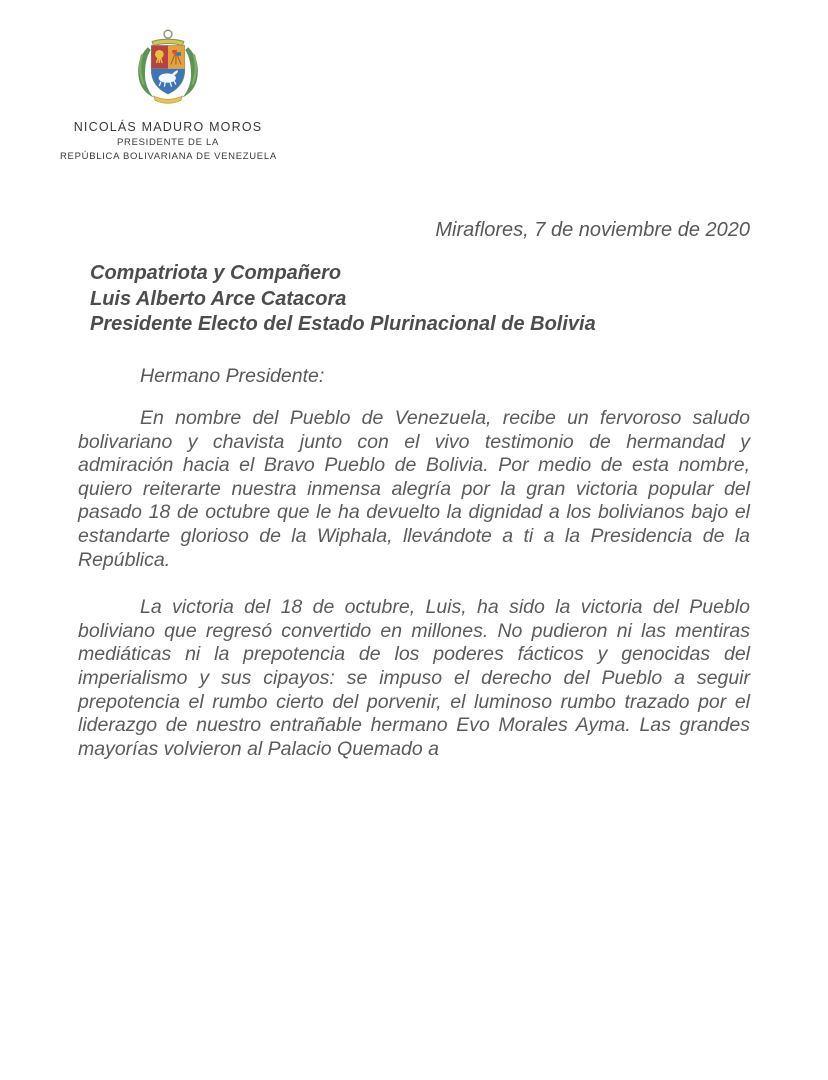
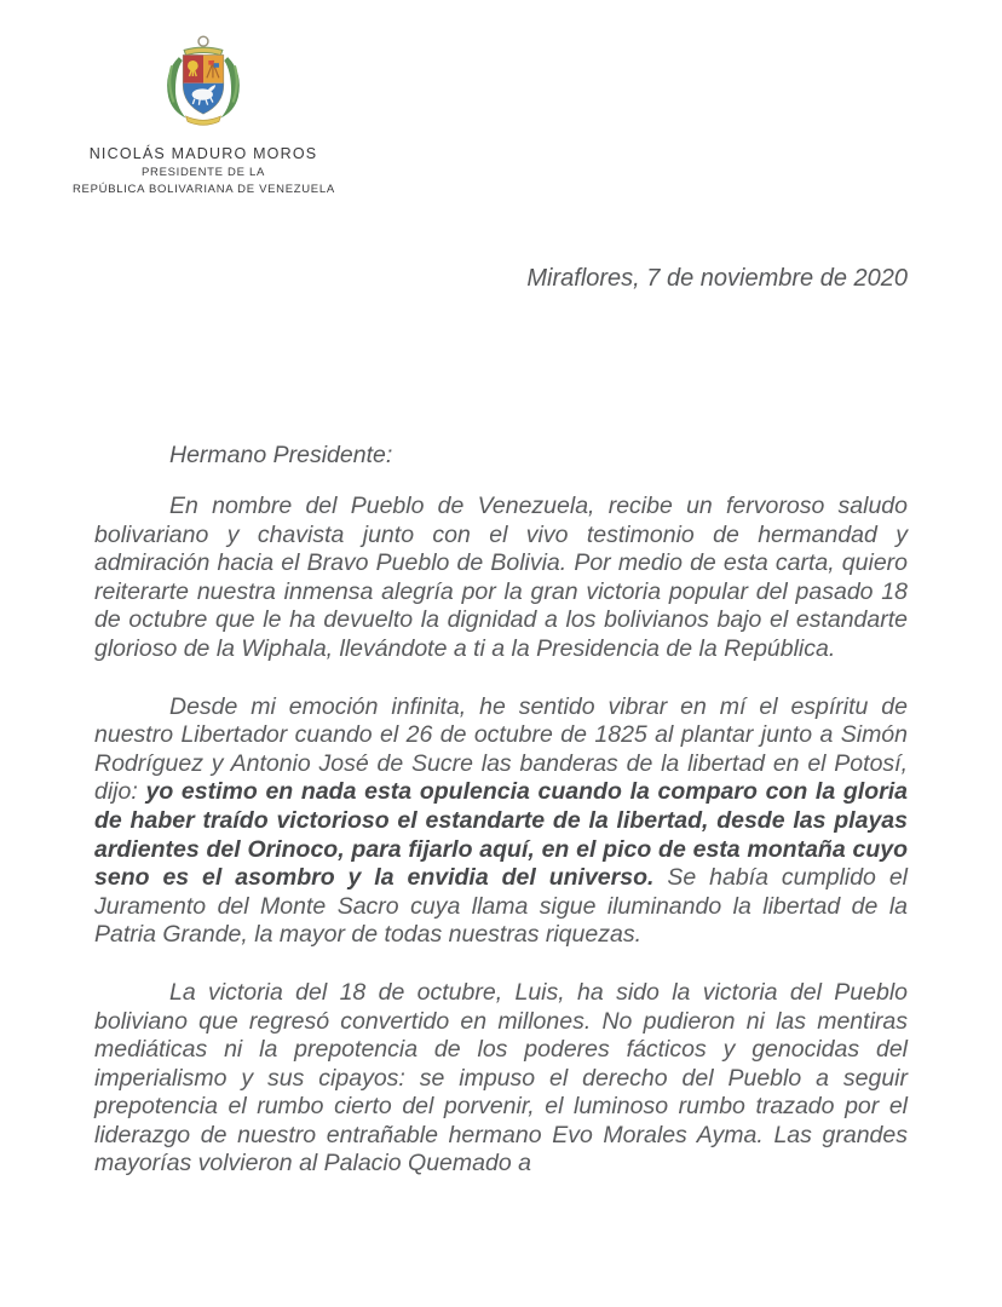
  NICOLÁS MADURO MOROS
  PRESIDENTE DE LA
  REPÚBLICA BOLIVARIANA DE VENEZUELA
  Miraflores, 7 de noviembre de 2020
- Compatriota y Compañero
- Luis Alberto Arce Catacora
- Presidente Electo del Estado Plurinacional de Bolivia
  Hermano Presidente:
- En nombre del Pueblo de Venezuela, recibe un fervoroso saludo bolivariano y chavista junto con el vivo testimonio de hermandad y admiración hacia el Bravo Pueblo de Bolivia. Por medio de esta nombre, quiero reiterarte nuestra inmensa alegría por la gran victoria popular del pasado 18 de octubre que le ha devuelto la dignidad a los bolivianos bajo el estandarte glorioso de la Wiphala, llevándote a ti a la Presidencia de la República.
+ En nombre del Pueblo de Venezuela, recibe un fervoroso saludo bolivariano y chavista junto con el vivo testimonio de hermandad y admiración hacia el Bravo Pueblo de Bolivia. Por medio de esta carta, quiero reiterarte nuestra inmensa alegría por la gran victoria popular del pasado 18 de octubre que le ha devuelto la dignidad a los bolivianos bajo el estandarte glorioso de la Wiphala, llevándote a ti a la Presidencia de la República.
+ Desde mi emoción infinita, he sentido vibrar en mí el espíritu de nuestro Libertador cuando el 26 de octubre de 1825 al plantar junto a Simón Rodríguez y Antonio José de Sucre las banderas de la libertad en el Potosí, dijo: yo estimo en nada esta opulencia cuando la comparo con la gloria de haber traído victorioso el estandarte de la libertad, desde las playas ardientes del Orinoco, para fijarlo aquí, en el pico de esta montaña cuyo seno es el asombro y la envidia del universo. Se había cumplido el Juramento del Monte Sacro cuya llama sigue iluminando la libertad de la Patria Grande, la mayor de todas nuestras riquezas.
  La victoria del 18 de octubre, Luis, ha sido la victoria del Pueblo boliviano que regresó convertido en millones. No pudieron ni las mentiras mediáticas ni la prepotencia de los poderes fácticos y genocidas del imperialismo y sus cipayos: se impuso el derecho del Pueblo a seguir prepotencia el rumbo cierto del porvenir, el luminoso rumbo trazado por el liderazgo de nuestro entrañable hermano Evo Morales Ayma. Las grandes mayorías volvieron al Palacio Quemado a
